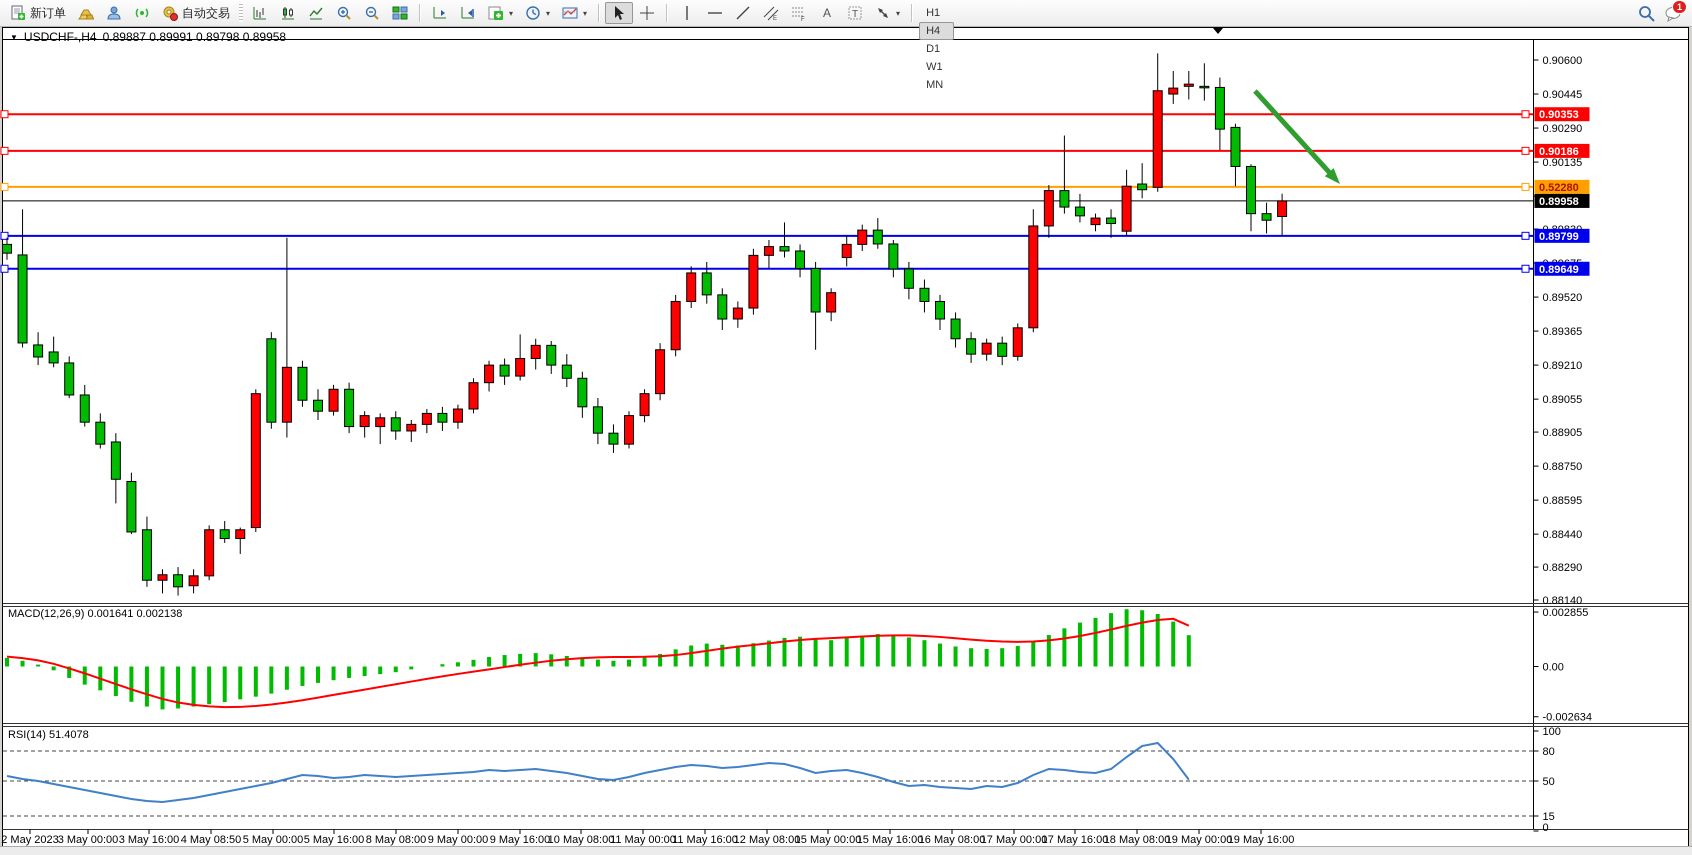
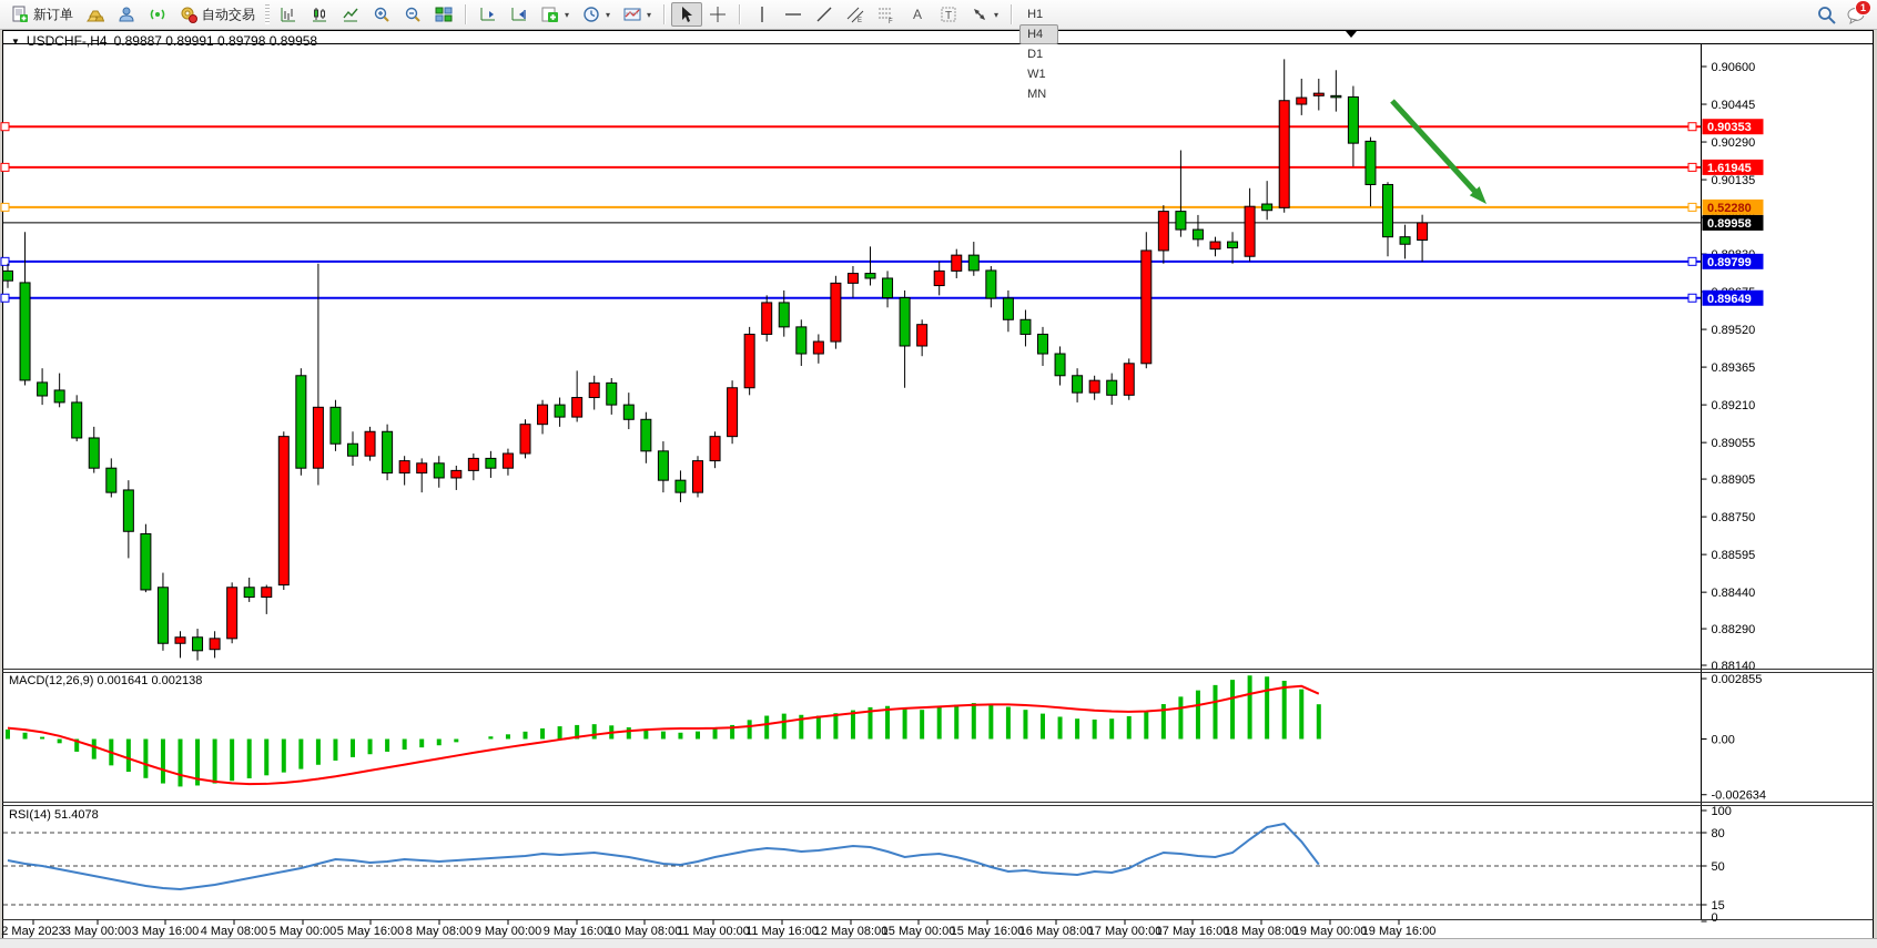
  新订单
  自动交易
  ▾
  ▾
  ▾
  A
  T
  ▾
  H1
  H4
  D1
  W1
  MN
  1
  ▼
  USDCHF-,H4
  0.89887 0.89991 0.89798 0.89958
  MACD(12,26,9) 0.001641 0.002138
  RSI(14) 51.4078
  0.90600
  0.90445
  0.90290
  0.90135
  0.89520
  0.89365
  0.89210
  0.89055
  0.88905
  0.88750
  0.88595
  0.88440
  0.88290
  0.88140
  0.90353
- 0.90186
+ 1.61945
  0.52280
  0.89799
  0.89649
  0.89958
  0.002855
  0.00
  -0.002634
  100
  80
  50
  15
  0
  2 May 2023
  3 May 00:00
  3 May 16:00
- 4 May 08:50
+ 4 May 08:00
  5 May 00:00
  5 May 16:00
  8 May 08:00
  9 May 00:00
  9 May 16:00
  10 May 08:00
  11 May 00:00
  11 May 16:00
  12 May 08:00
  15 May 00:00
  15 May 16:00
  16 May 08:00
  17 May 00:00
  17 May 16:00
  18 May 08:00
  19 May 00:00
  19 May 16:00
